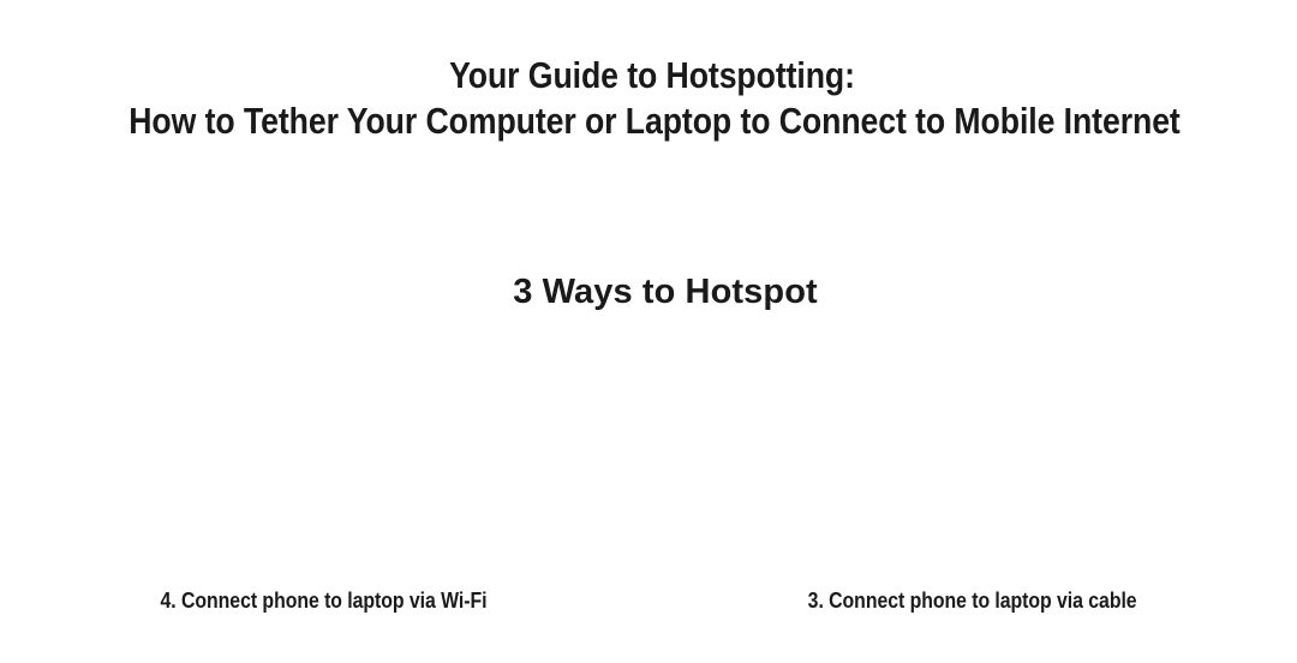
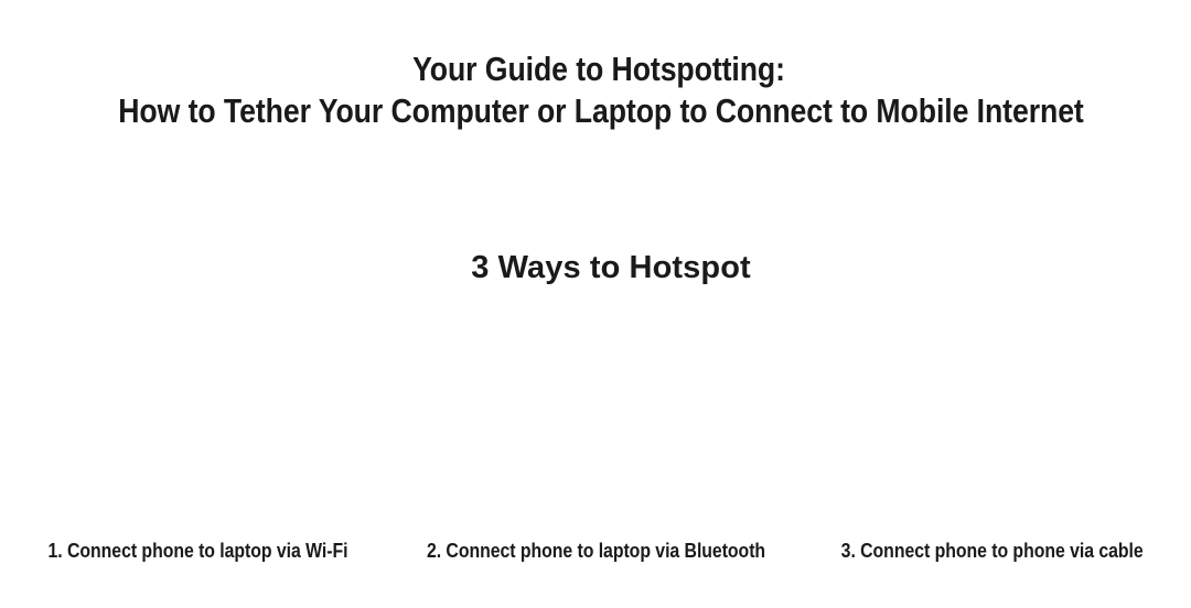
  Your Guide to Hotspotting:
  How to Tether Your Computer or Laptop to Connect to Mobile Internet
  3 Ways to Hotspot
- 4. Connect phone to laptop via Wi-Fi
+ 1. Connect phone to laptop via Wi-Fi
+ 2. Connect phone to laptop via Bluetooth
- 3. Connect phone to laptop via cable
+ 3. Connect phone to phone via cable
